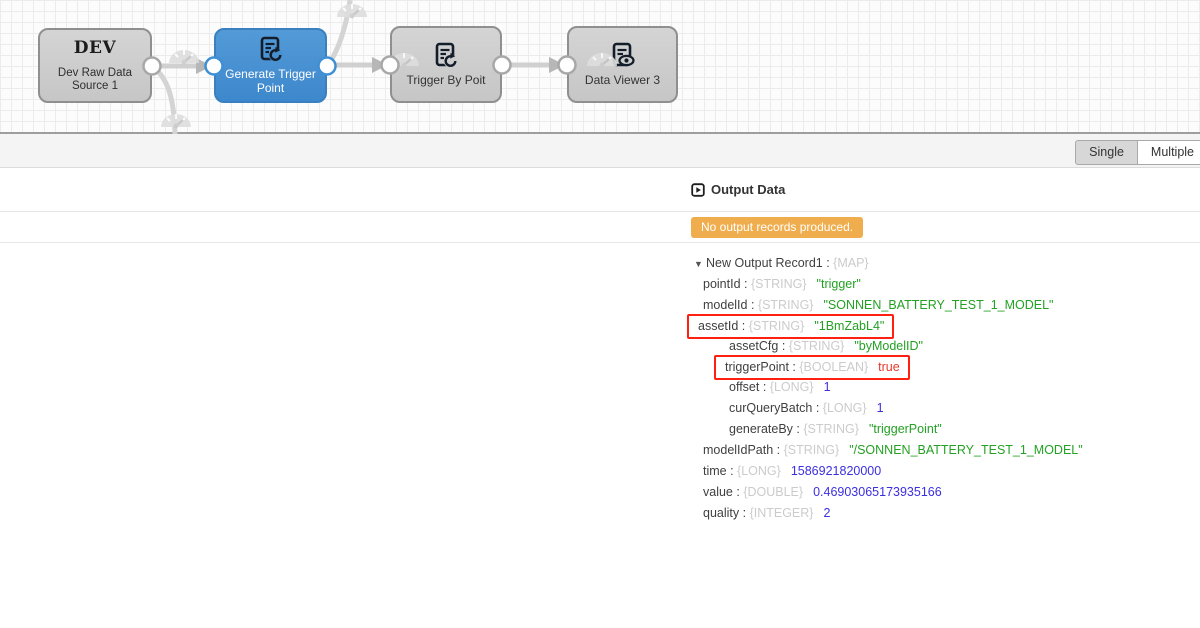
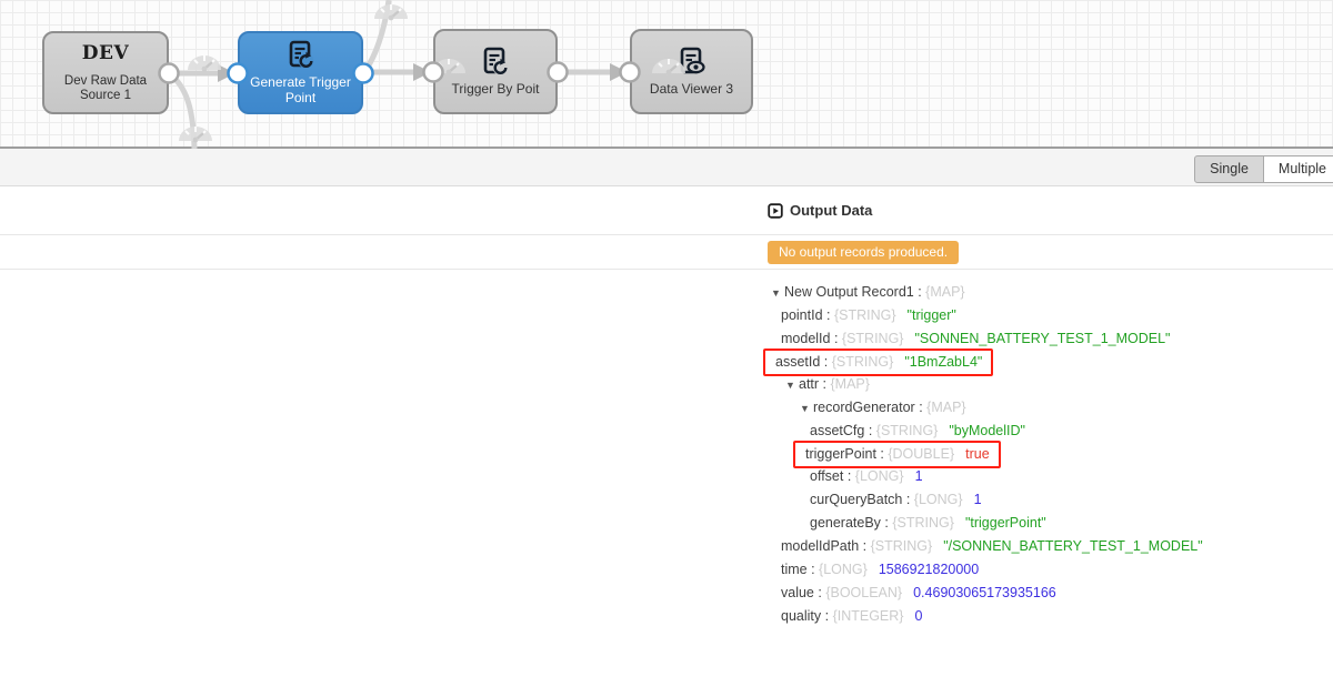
  DEV
  Dev Raw Data Source 1
  Generate Trigger Point
  Trigger By Poit
  Data Viewer 3
  Single
  Multiple
  Output Data
  No output records produced.
  ▼ New Output Record1 : {MAP}
  pointId : {STRING} "trigger"
  modelId : {STRING} "SONNEN_BATTERY_TEST_1_MODEL"
  assetId : {STRING} "1BmZabL4"
+ ▼ attr : {MAP}
+ ▼ recordGenerator : {MAP}
  assetCfg : {STRING} "byModelID"
- triggerPoint : {BOOLEAN} true
+ triggerPoint : {DOUBLE} true
  offset : {LONG} 1
  curQueryBatch : {LONG} 1
  generateBy : {STRING} "triggerPoint"
  modelIdPath : {STRING} "/SONNEN_BATTERY_TEST_1_MODEL"
  time : {LONG} 1586921820000
- value : {DOUBLE} 0.46903065173935166
+ value : {BOOLEAN} 0.46903065173935166
- quality : {INTEGER} 2
+ quality : {INTEGER} 0
